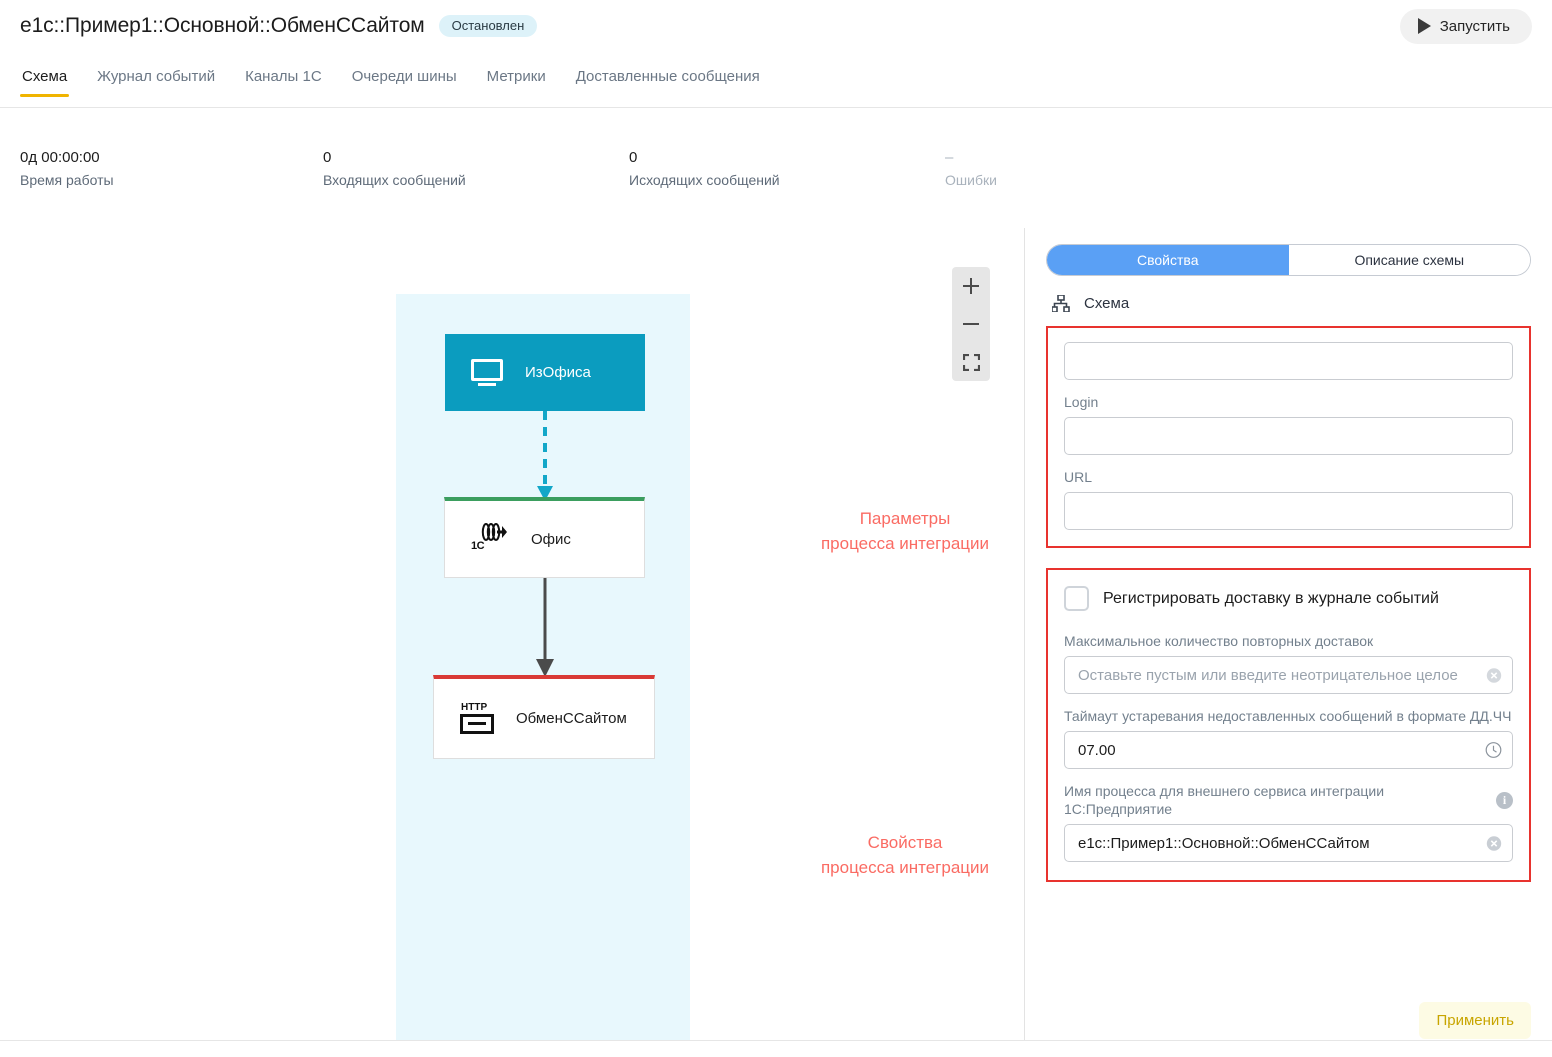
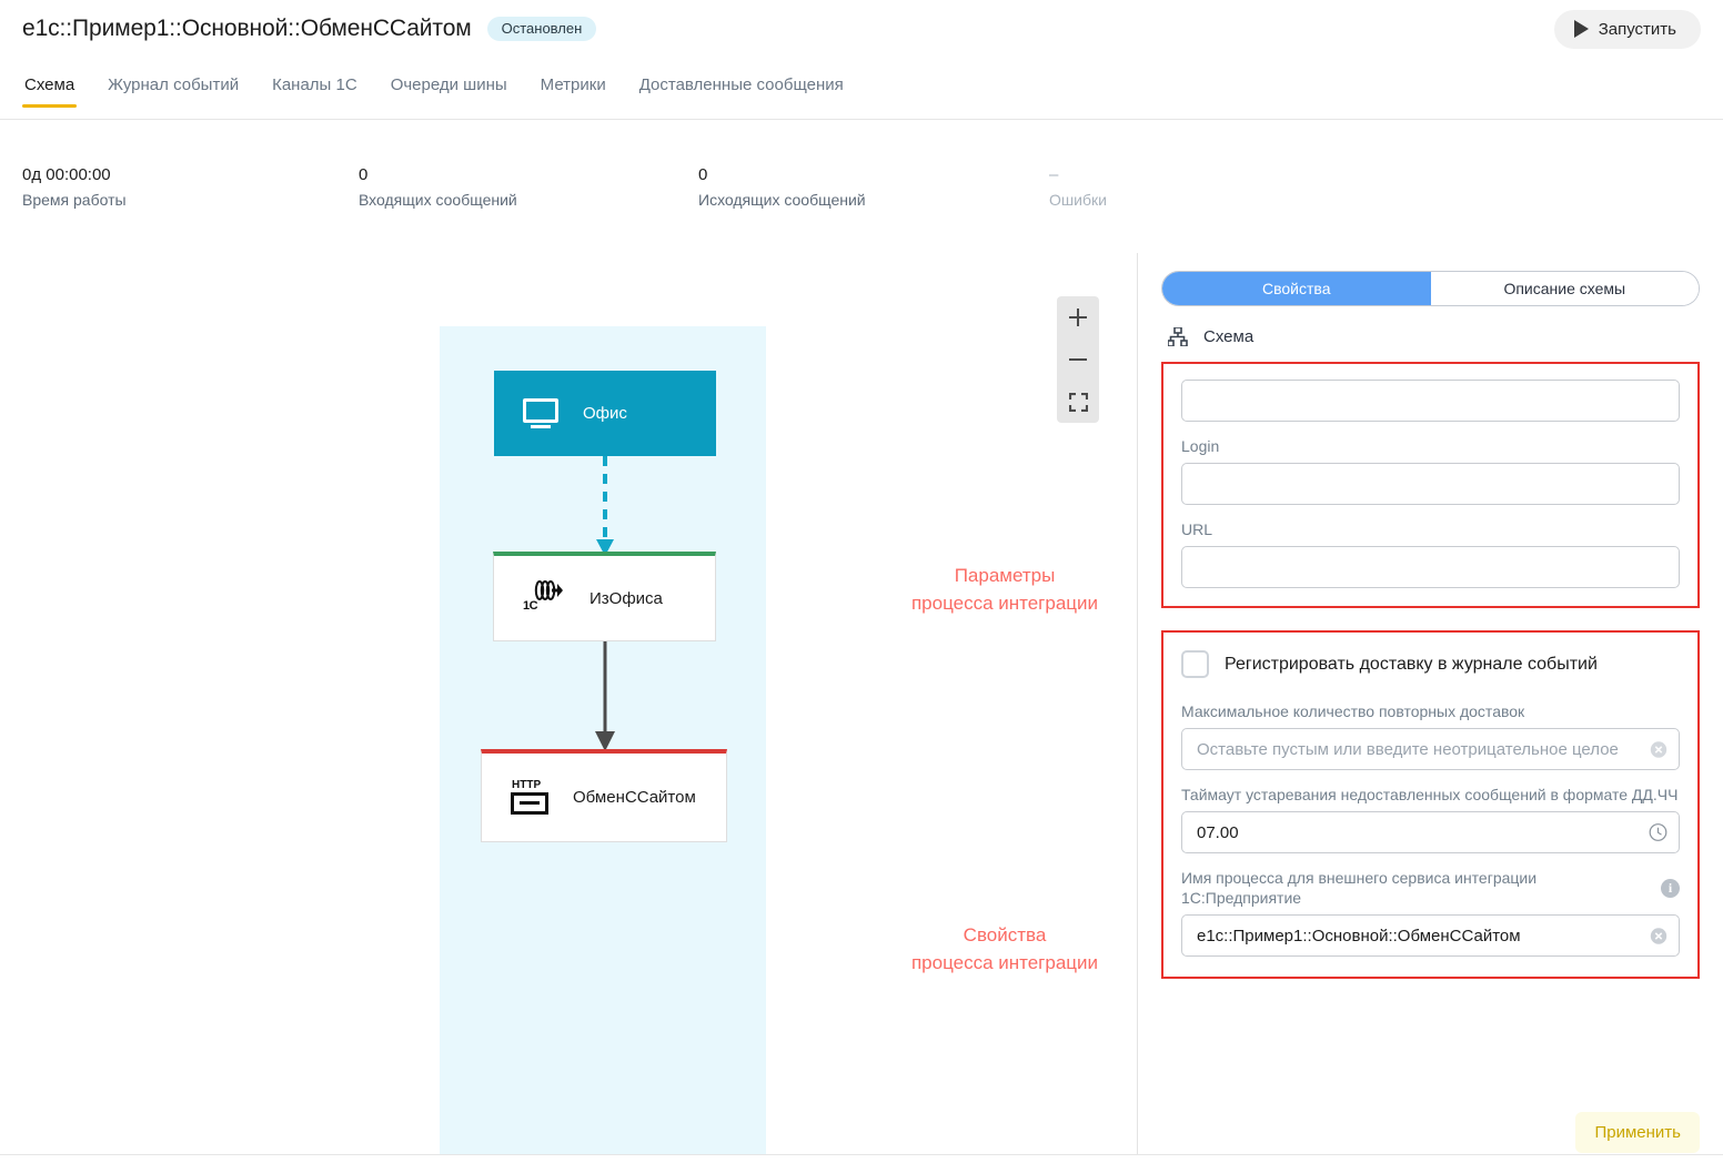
  e1c::Пример1::Основной::ОбменССайтом
  Остановлен
  Запустить
  Схема
  Журнал событий
  Каналы 1С
  Очереди шины
  Метрики
  Доставленные сообщения
  0д 00:00:00
  Время работы
  0
  Входящих сообщений
  0
  Исходящих сообщений
  –
  Ошибки
- ИзОфиса
+ Офис
  1C
- Офис
+ ИзОфиса
  HTTP
  ОбменССайтом
  Параметры
  процесса интеграции
  Свойства
  процесса интеграции
  Свойства
  Описание схемы
  Схема
  Login
  URL
  Регистрировать доставку в журнале событий
  Максимальное количество повторных доставок
  Оставьте пустым или введите неотрицательное целое
  Таймаут устаревания недоставленных сообщений в формате ДД.ЧЧ
  07.00
  Имя процесса для внешнего сервиса интеграции 1С:Предприятие
  i
  e1c::Пример1::Основной::ОбменССайтом
  Применить
